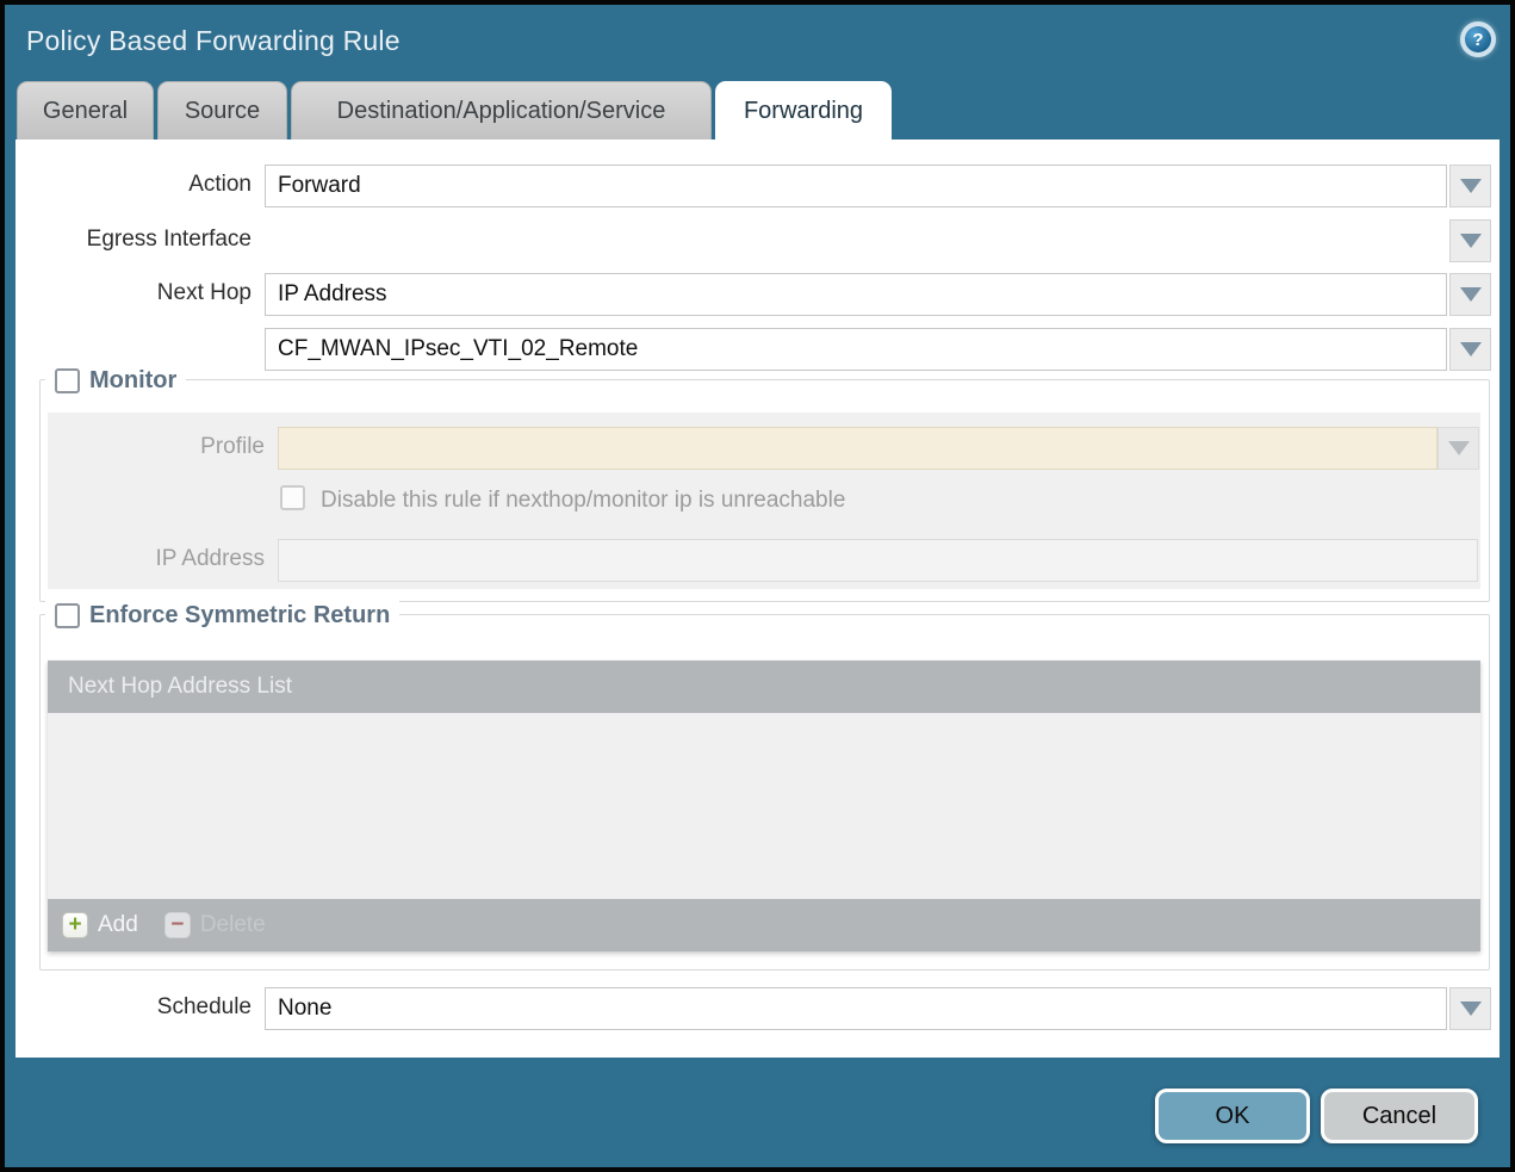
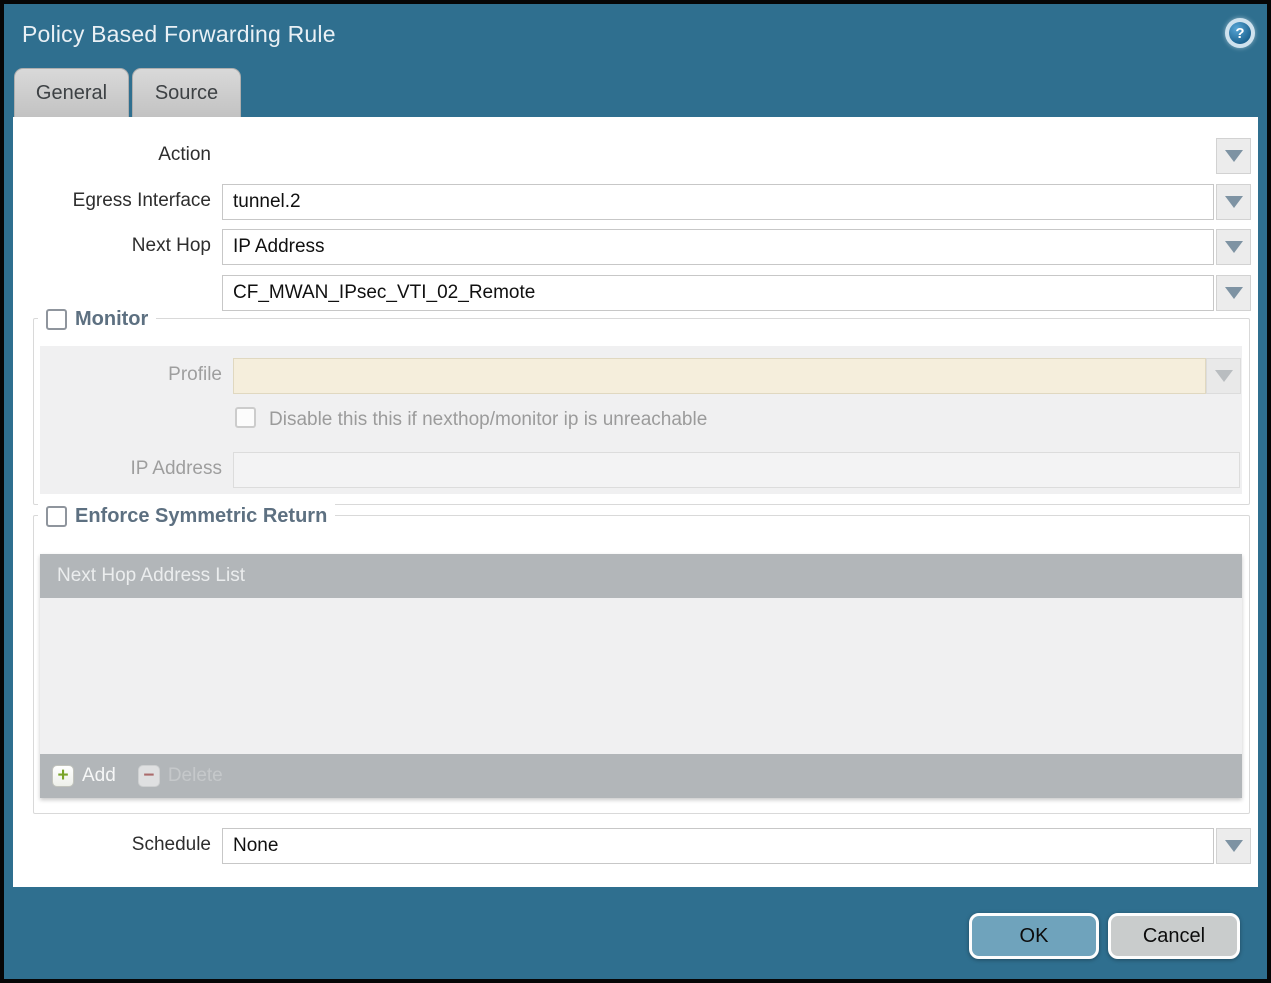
  Policy Based Forwarding Rule
  ?
  General
  Source
- Destination/Application/Service
- Forwarding
  Action
- Forward
  Egress Interface
+ tunnel.2
  Next Hop
  IP Address
  CF_MWAN_IPsec_VTI_02_Remote
  Monitor
  Profile
- Disable this rule if nexthop/monitor ip is unreachable
+ Disable this this if nexthop/monitor ip is unreachable
  IP Address
  Enforce Symmetric Return
  Next Hop Address List
  +
  Add
  −
  Schedule
  None
  OK
  Cancel
